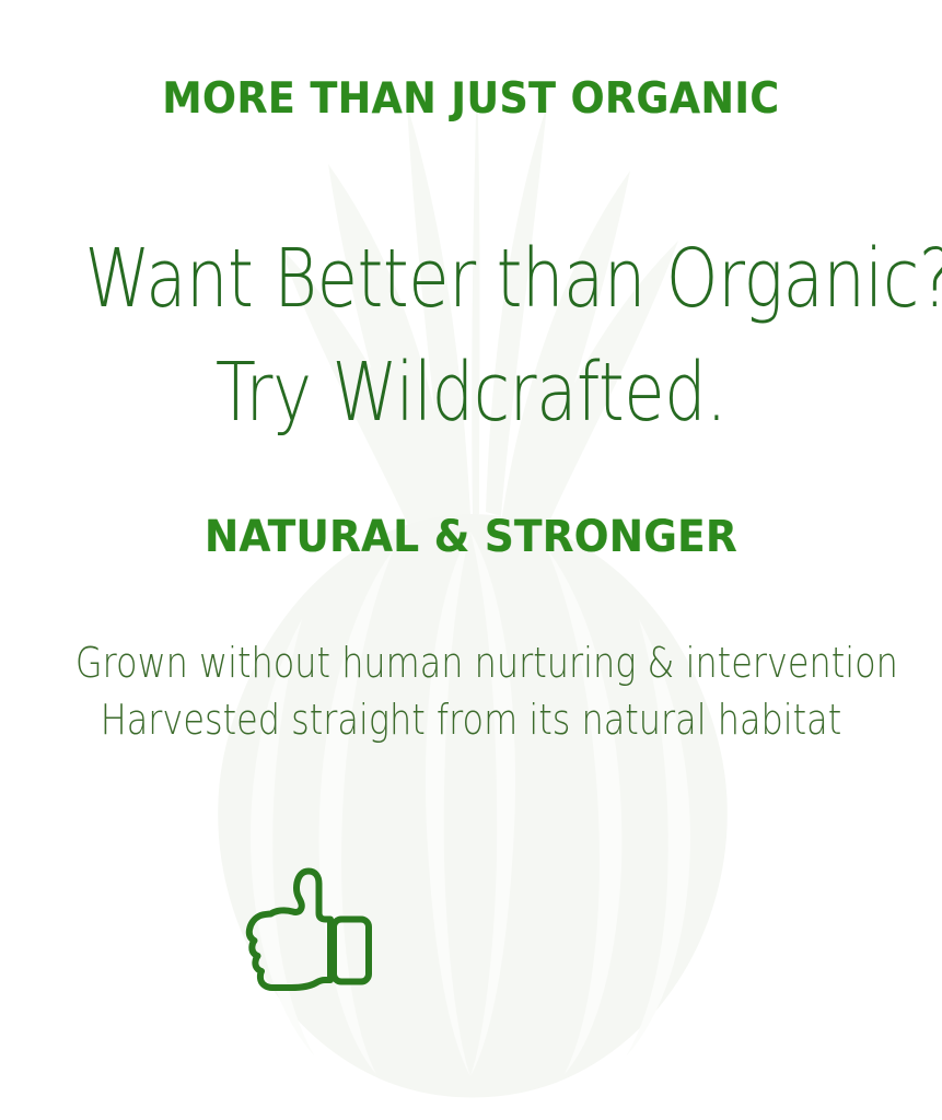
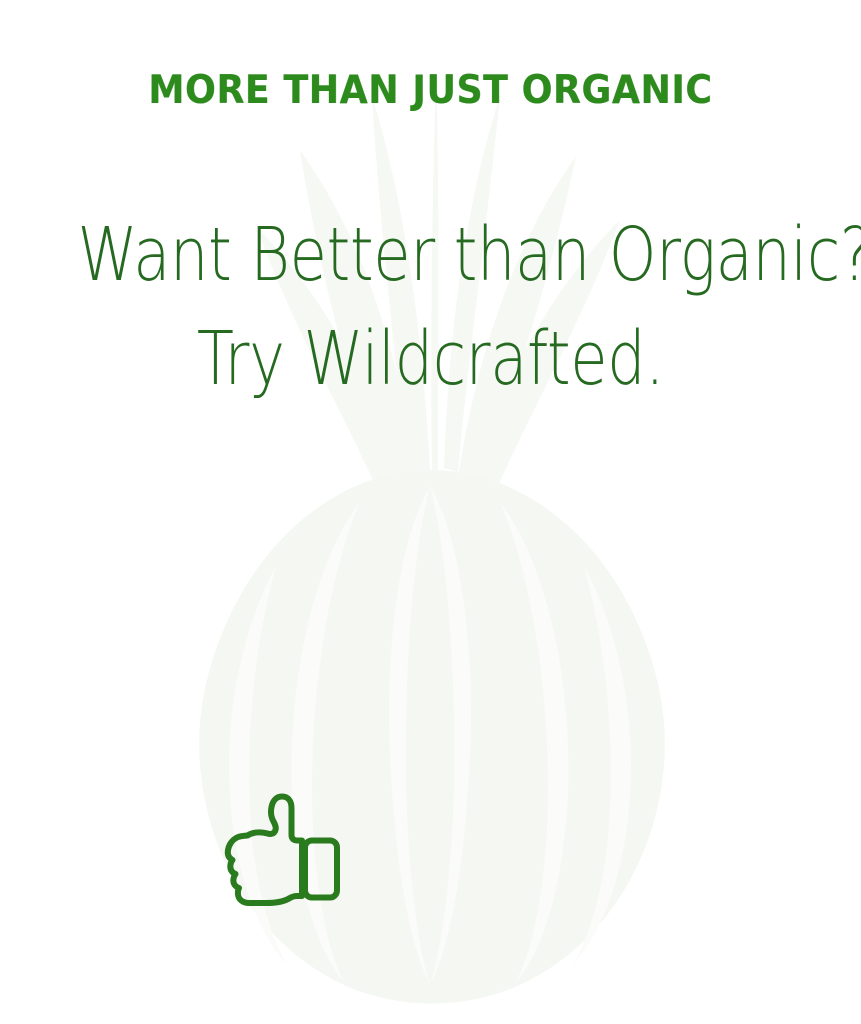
  MORE THAN JUST ORGANIC
  Want Better than Organic?
  Try Wildcrafted.
- NATURAL & STRONGER
- Grown without human nurturing & intervention
- Harvested straight from its natural habitat
